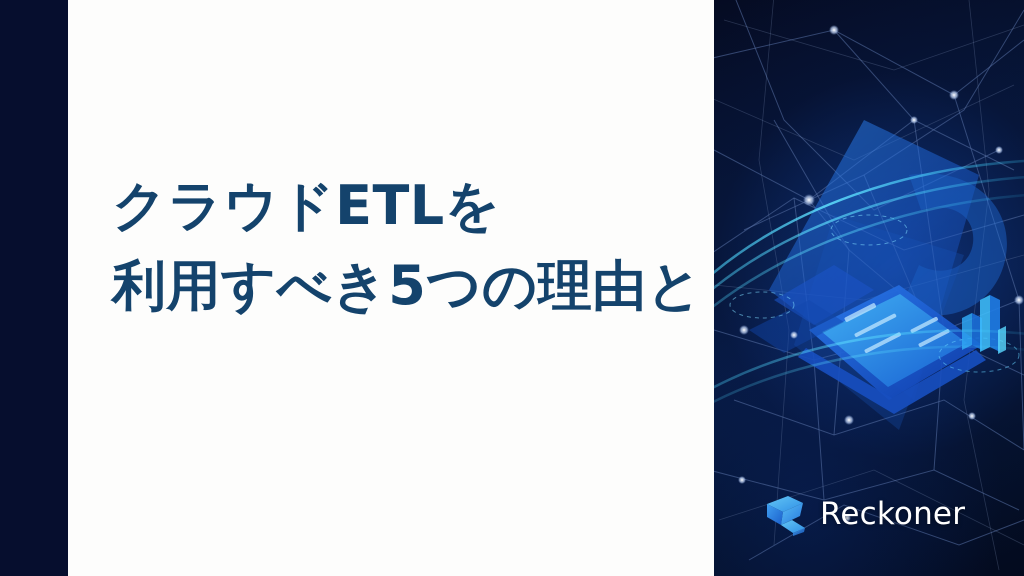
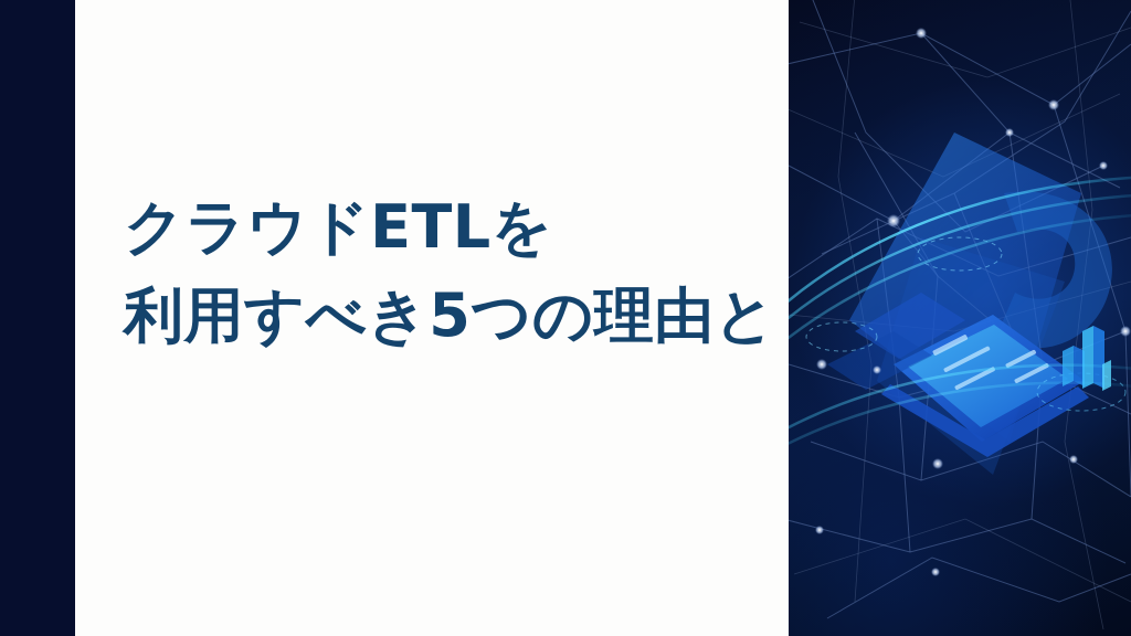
  クラウドETLを
  利用すべき5つの理由と
- Reckoner
